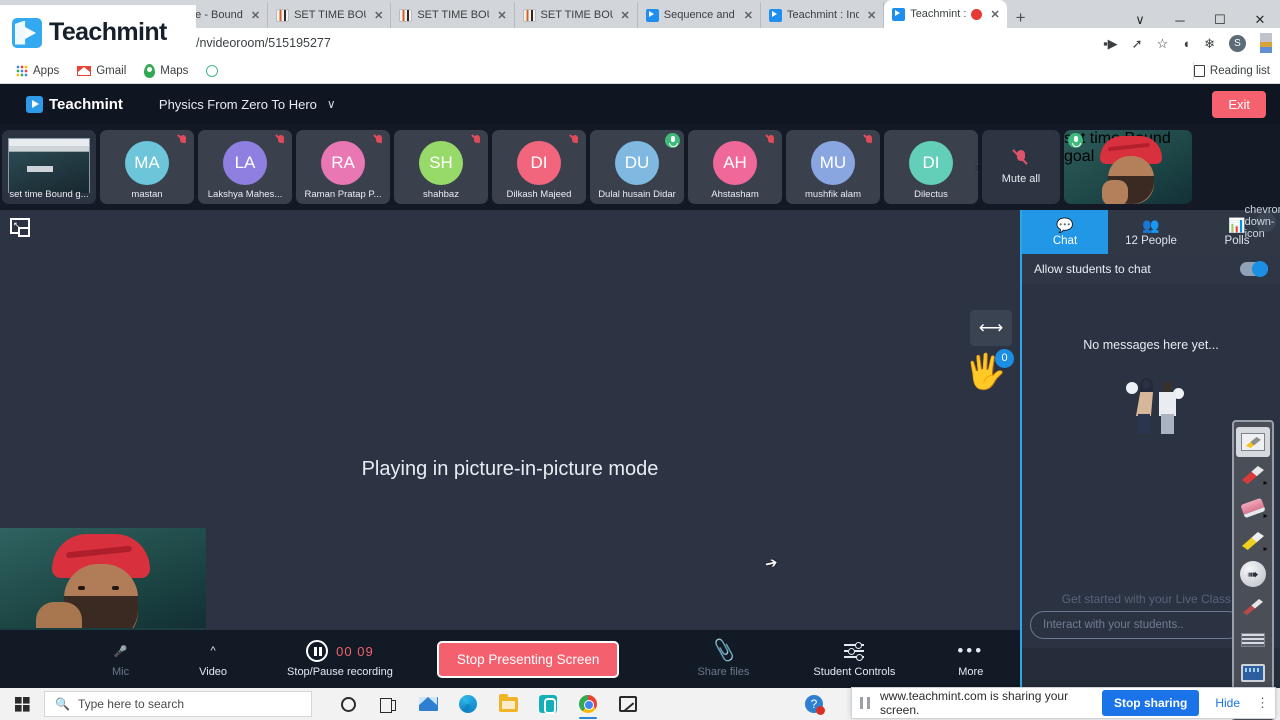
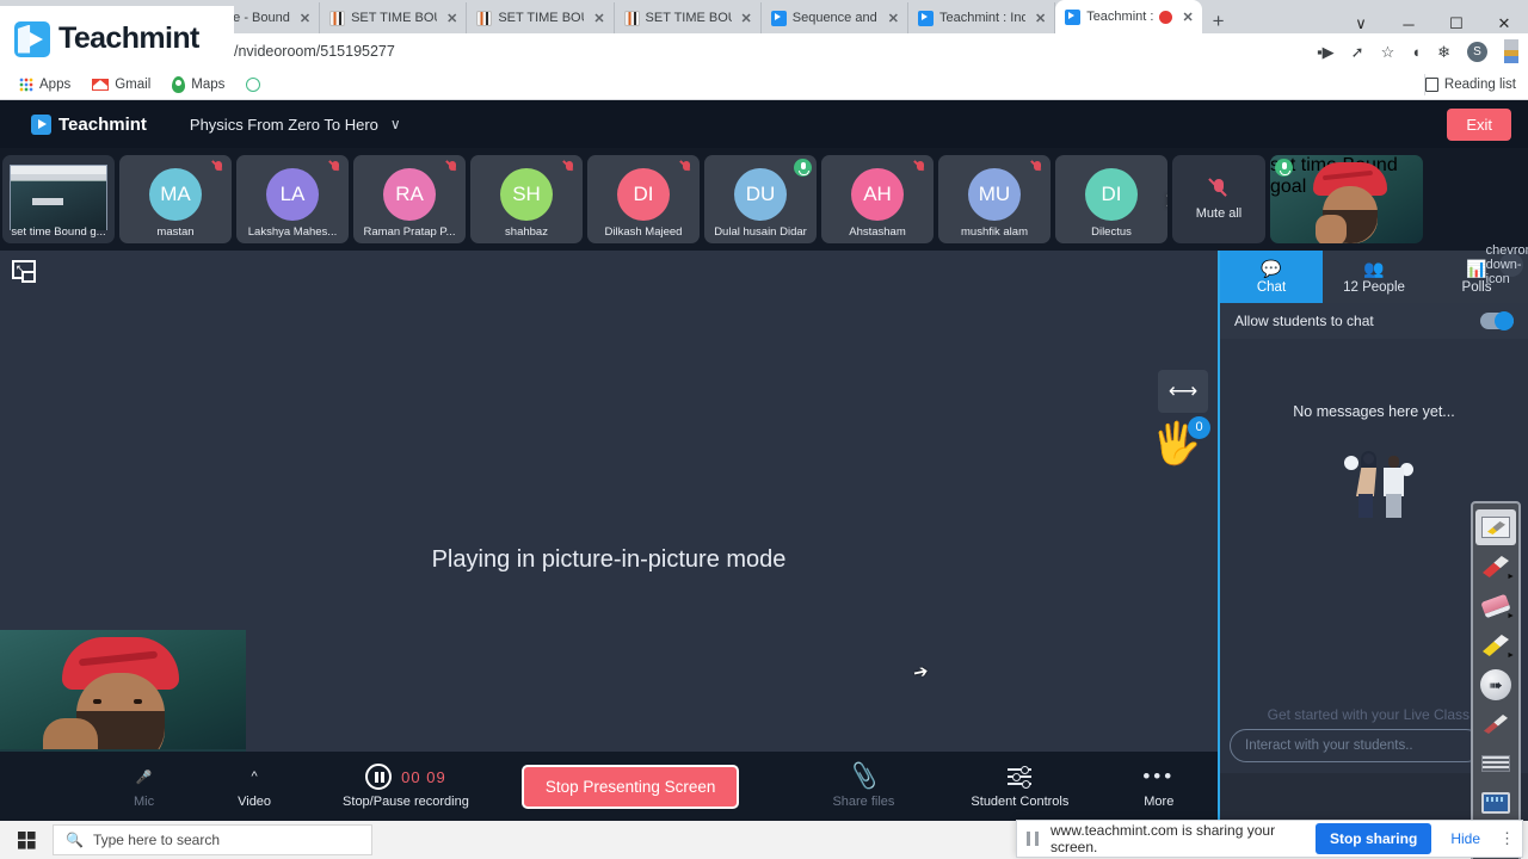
  e - Bound
  ✕
  SET TIME BO
  ✕
  SET TIME BO
  ✕
  SET TIME BO
  ✕
  Sequence and
  ✕
  Teachmint : Ind
  ✕
  Teachmint :
  ✕
  +
  ∨
  ─
  ☐
  ✕
  /nvideoroom/515195277
  ▪▶
  ➚
  ☆
  ◖
  ❄
  S
  Apps
  Gmail
  Maps
  Reading list
  Teachmint
  Teachmint
  Physics From Zero To Hero
  ∨
  Exit
  set time Bound g...
  MA
  mastan
  LA
  Lakshya Mahes...
  RA
  Raman Pratap P...
  SH
  shahbaz
  DI
  Dilkash Majeed
  DU
  Dulal husain Didar
  AH
  Ahstasham
  MU
  mushfik alam
  DI
  Dilectus
  Mute all
  ↖
  Playing in picture-in-picture mode
  ⟷
  🖐
  0
  🎤
  Mic
  ^
  Video
  00 09
  Stop/Pause recording
  Stop Presenting Screen
  Share files
  Student Controls
  •••
  More
  💬
  Chat
  👥
  12 People
  📊
  Polls
  chevrodown-icon
  Allow students to chat
  No messages here yet...
  Get started with your Live Class
  Interact with your students..
  ➠
  🔍
  Type here to search
- ?
  www.teachmint.com is sharing your screen.
  Stop sharing
  Hide
  ⋮
